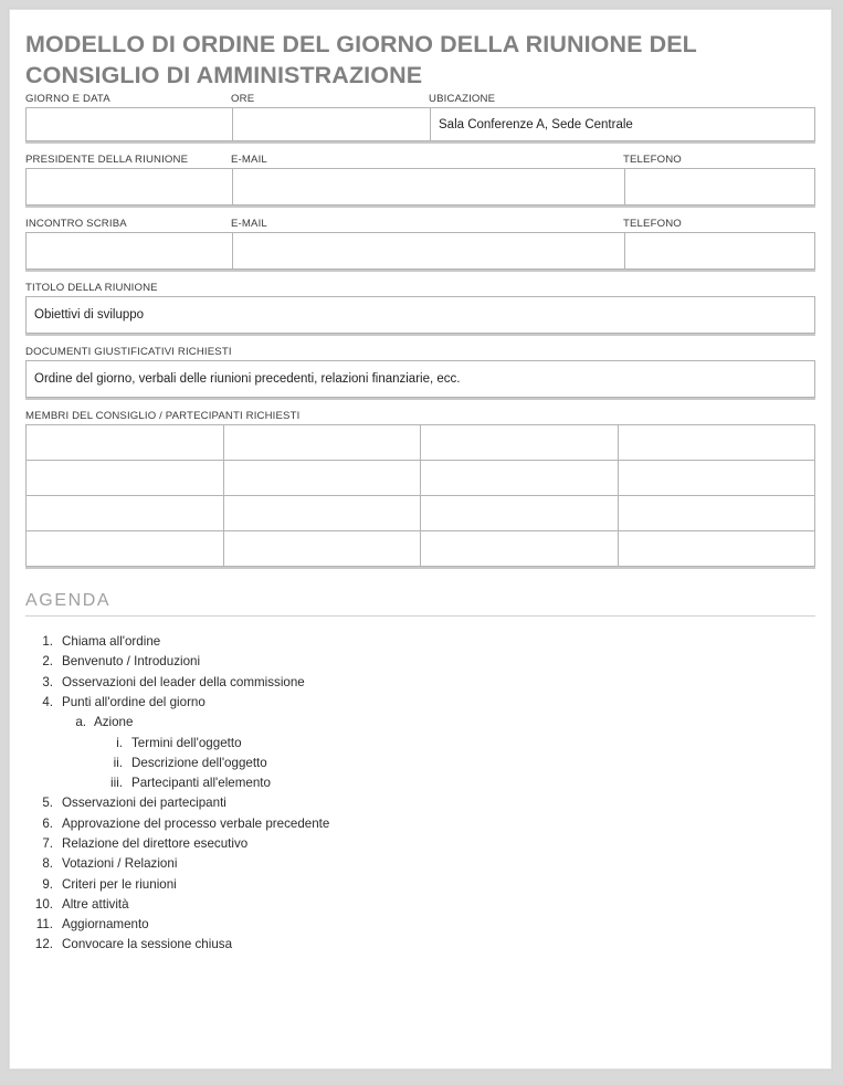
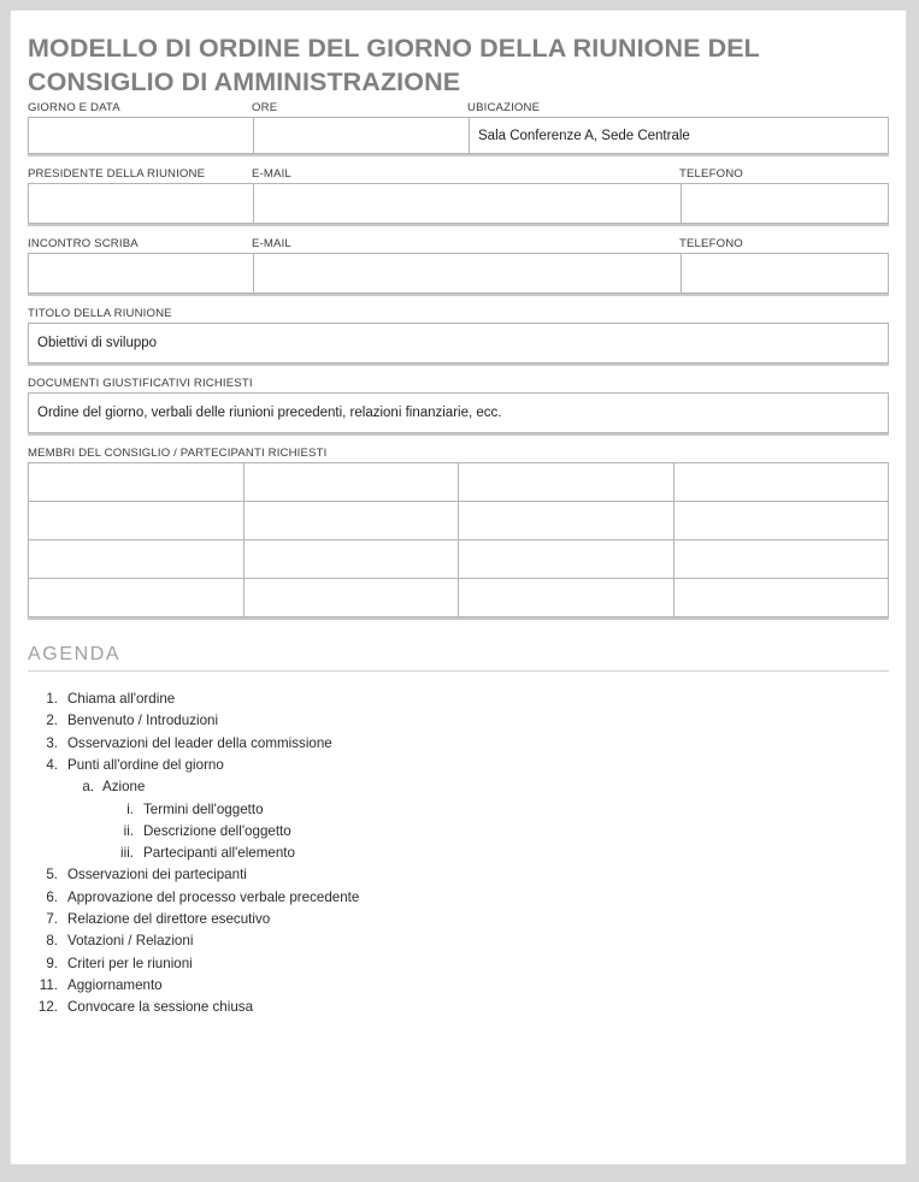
  MODELLO DI ORDINE DEL GIORNO DELLA RIUNIONE DEL CONSIGLIO DI AMMINISTRAZIONE
  GIORNO E DATA
  ORE
  UBICAZIONE
  Sala Conferenze A, Sede Centrale
  PRESIDENTE DELLA RIUNIONE
  E-MAIL
  TELEFONO
  INCONTRO SCRIBA
  E-MAIL
  TELEFONO
  TITOLO DELLA RIUNIONE
  Obiettivi di sviluppo
  DOCUMENTI GIUSTIFICATIVI RICHIESTI
  Ordine del giorno, verbali delle riunioni precedenti, relazioni finanziarie, ecc.
  MEMBRI DEL CONSIGLIO / PARTECIPANTI RICHIESTI
  AGENDA
  1.
  Chiama all'ordine
  2.
  Benvenuto / Introduzioni
  3.
  Osservazioni del leader della commissione
  4.
  Punti all'ordine del giorno
  a.
  Azione
  i.
  Termini dell'oggetto
  ii.
  Descrizione dell'oggetto
  iii.
  Partecipanti all'elemento
  5.
  Osservazioni dei partecipanti
  6.
  Approvazione del processo verbale precedente
  7.
  Relazione del direttore esecutivo
  8.
  Votazioni / Relazioni
  9.
  Criteri per le riunioni
- 10.
- Altre attività
  11.
  Aggiornamento
  12.
  Convocare la sessione chiusa
